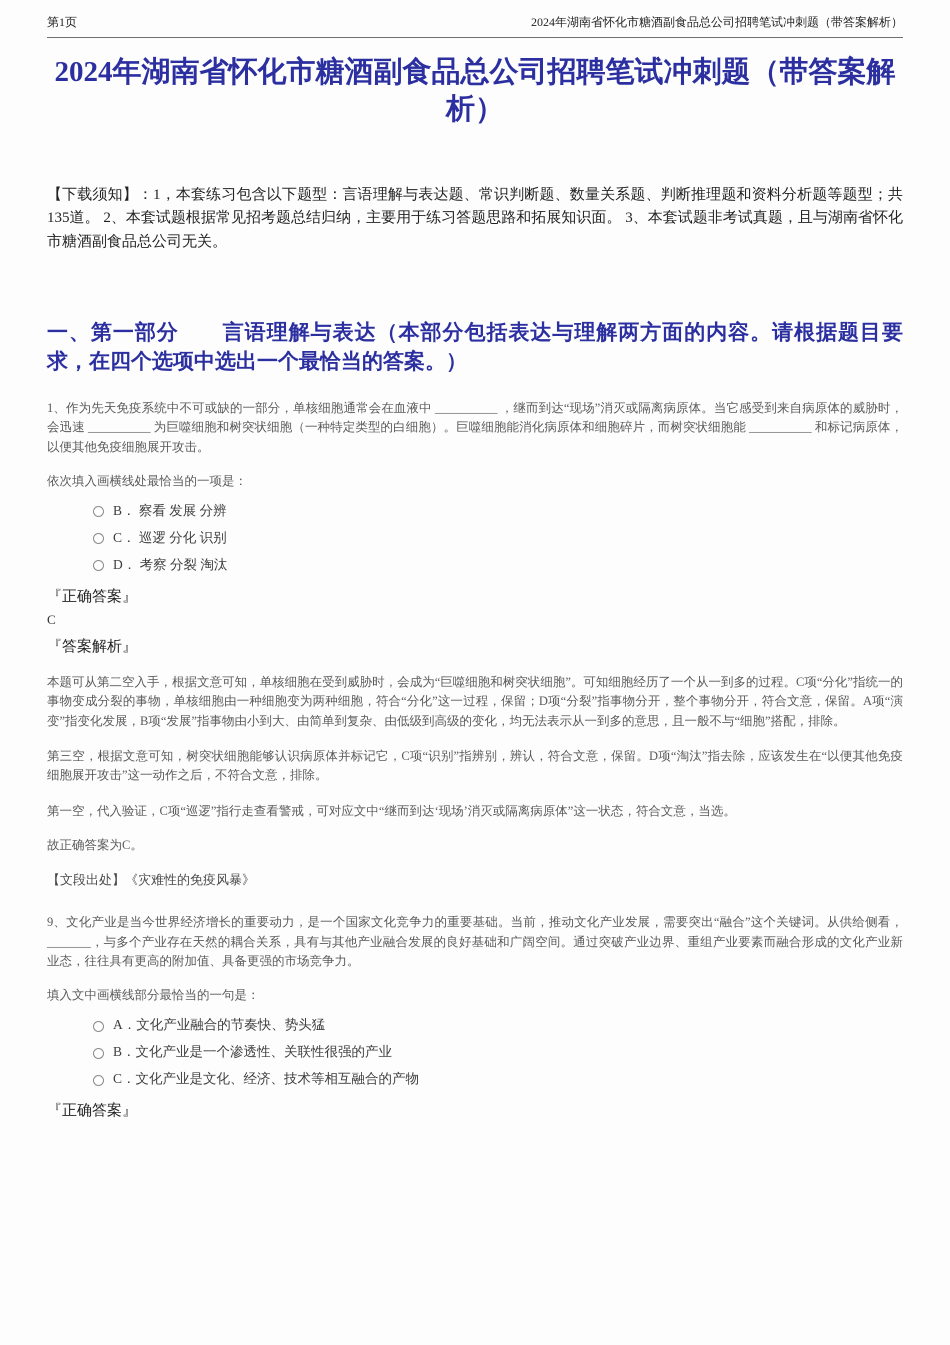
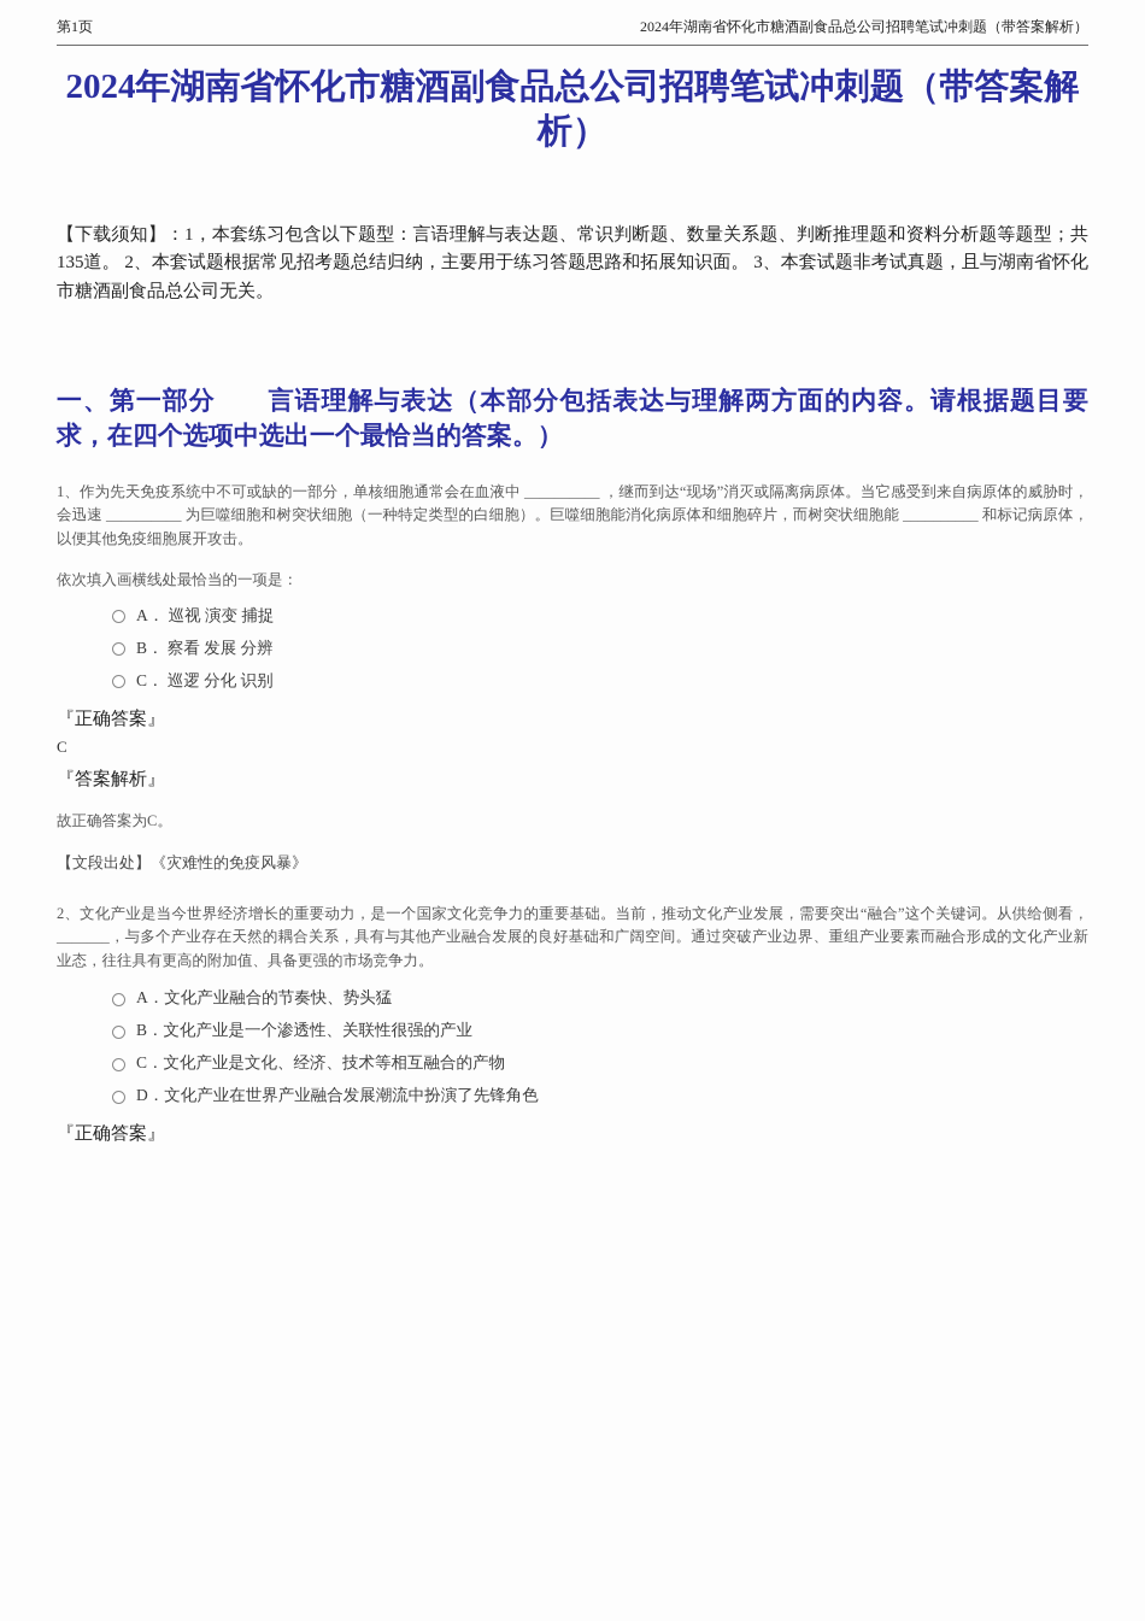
  第1页
  2024年湖南省怀化市糖酒副食品总公司招聘笔试冲刺题（带答案解析）
  2024年湖南省怀化市糖酒副食品总公司招聘笔试冲刺题（带答案解析）
  【下载须知】：1，本套练习包含以下题型：言语理解与表达题、常识判断题、数量关系题、判断推理题和资料分析题等题型；共135道。 2、本套试题根据常见招考题总结归纳，主要用于练习答题思路和拓展知识面。 3、本套试题非考试真题，且与湖南省怀化市糖酒副食品总公司无关。
  一、第一部分 言语理解与表达（本部分包括表达与理解两方面的内容。请根据题目要求，在四个选项中选出一个最恰当的答案。）
  1、作为先天免疫系统中不可或缺的一部分，单核细胞通常会在血液中 __________ ，继而到达“现场”消灭或隔离病原体。当它感受到来自病原体的威胁时，会迅速 __________ 为巨噬细胞和树突状细胞（一种特定类型的白细胞）。巨噬细胞能消化病原体和细胞碎片，而树突状细胞能 __________ 和标记病原体，以便其他免疫细胞展开攻击。
  依次填入画横线处最恰当的一项是：
+ A． 巡视 演变 捕捉
  B． 察看 发展 分辨
  C． 巡逻 分化 识别
- D． 考察 分裂 淘汰
  『正确答案』
  C
  『答案解析』
- 本题可从第二空入手，根据文意可知，单核细胞在受到威胁时，会成为“巨噬细胞和树突状细胞”。可知细胞经历了一个从一到多的过程。C项“分化”指统一的事物变成分裂的事物，单核细胞由一种细胞变为两种细胞，符合“分化”这一过程，保留；D项“分裂”指事物分开，整个事物分开，符合文意，保留。A项“演变”指变化发展，B项“发展”指事物由小到大、由简单到复杂、由低级到高级的变化，均无法表示从一到多的意思，且一般不与“细胞”搭配，排除。
- 第三空，根据文意可知，树突状细胞能够认识病原体并标记它，C项“识别”指辨别，辨认，符合文意，保留。D项“淘汰”指去除，应该发生在“以便其他免疫细胞展开攻击”这一动作之后，不符合文意，排除。
- 第一空，代入验证，C项“巡逻”指行走查看警戒，可对应文中“继而到达‘现场’消灭或隔离病原体”这一状态，符合文意，当选。
  故正确答案为C。
  【文段出处】《灾难性的免疫风暴》
- 9、文化产业是当今世界经济增长的重要动力，是一个国家文化竞争力的重要基础。当前，推动文化产业发展，需要突出“融合”这个关键词。从供给侧看，_______，与多个产业存在天然的耦合关系，具有与其他产业融合发展的良好基础和广阔空间。通过突破产业边界、重组产业要素而融合形成的文化产业新业态，往往具有更高的附加值、具备更强的市场竞争力。
+ 2、文化产业是当今世界经济增长的重要动力，是一个国家文化竞争力的重要基础。当前，推动文化产业发展，需要突出“融合”这个关键词。从供给侧看，_______，与多个产业存在天然的耦合关系，具有与其他产业融合发展的良好基础和广阔空间。通过突破产业边界、重组产业要素而融合形成的文化产业新业态，往往具有更高的附加值、具备更强的市场竞争力。
- 填入文中画横线部分最恰当的一句是：
  A．文化产业融合的节奏快、势头猛
  B．文化产业是一个渗透性、关联性很强的产业
  C．文化产业是文化、经济、技术等相互融合的产物
+ D．文化产业在世界产业融合发展潮流中扮演了先锋角色
  『正确答案』
